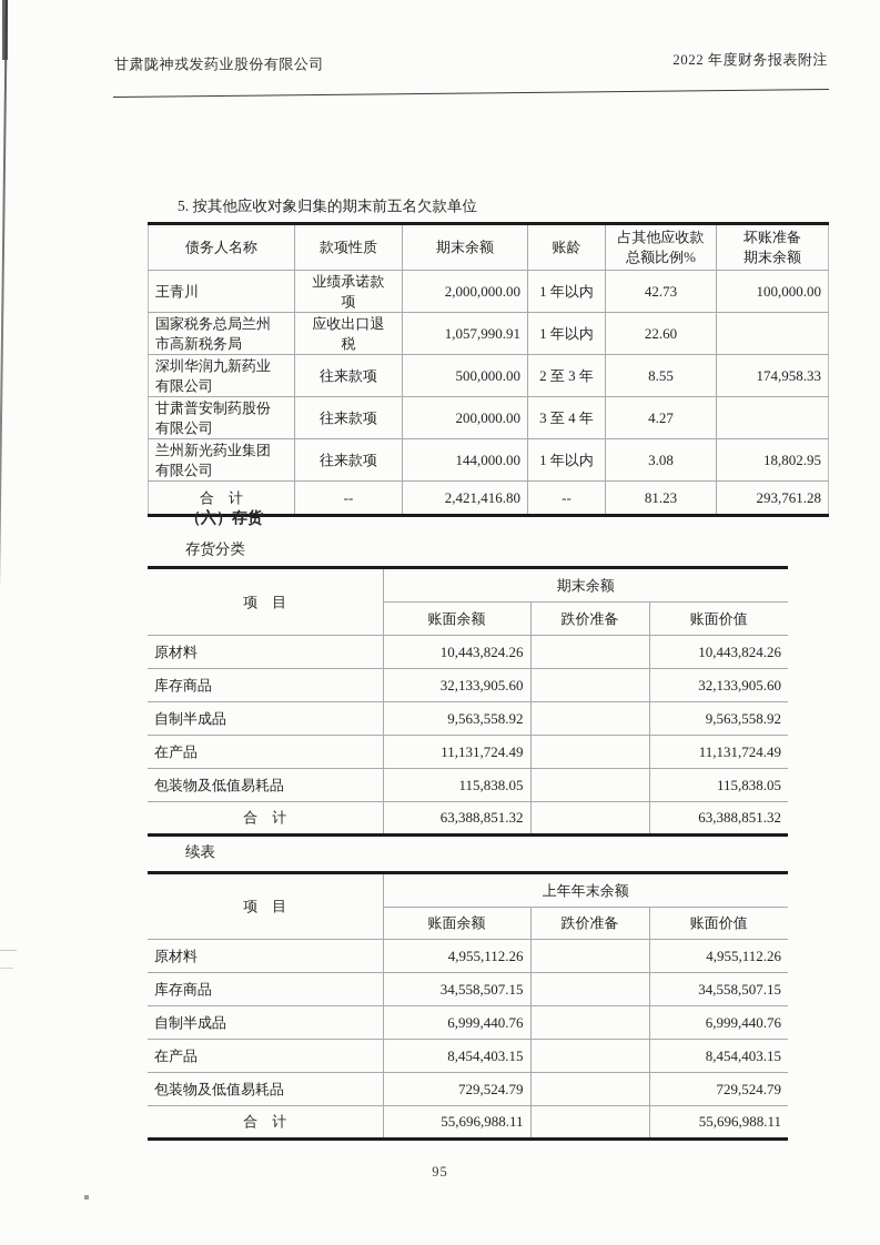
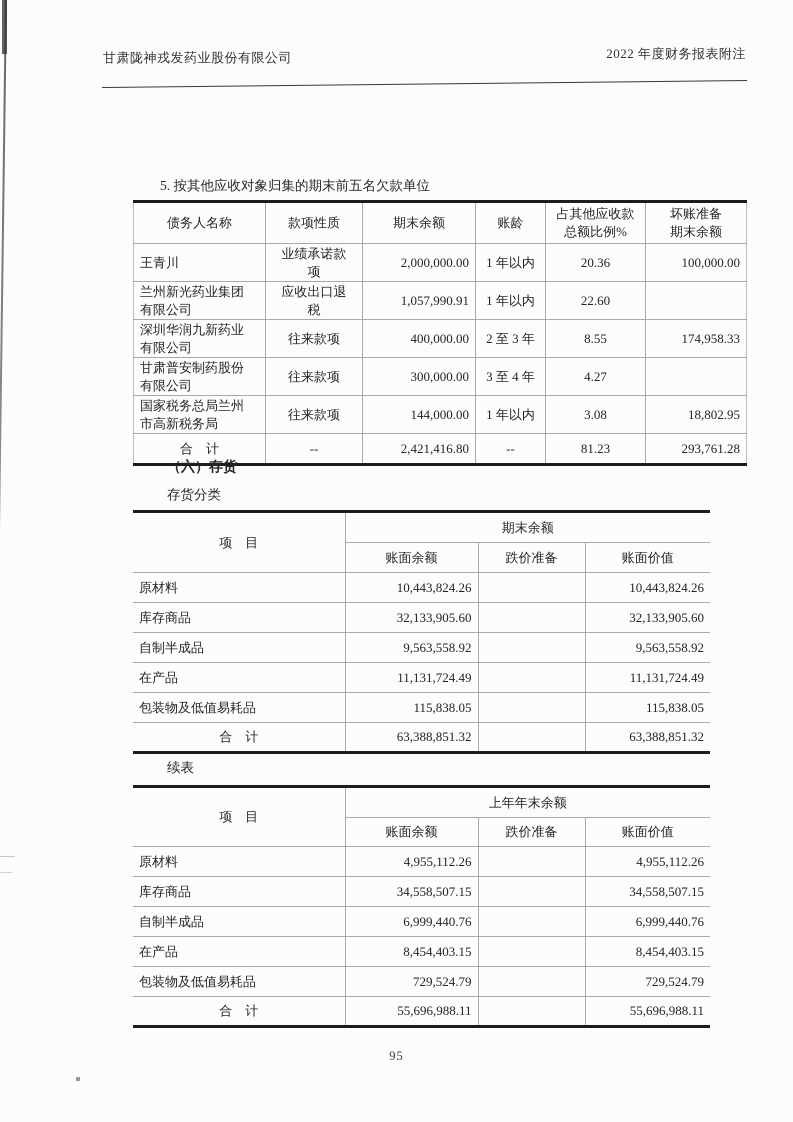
  甘肃陇神戎发药业股份有限公司
  2022 年度财务报表附注
  5. 按其他应收对象归集的期末前五名欠款单位
  债务人名称	款项性质	期末余额	账龄	占其他应收款 总额比例%	坏账准备 期末余额
- 王青川	业绩承诺款 项	2,000,000.00	1 年以内	42.73	100,000.00
+ 王青川	业绩承诺款 项	2,000,000.00	1 年以内	20.36	100,000.00
- 国家税务总局兰州 市高新税务局	应收出口退 税	1,057,990.91	1 年以内	22.60
+ 兰州新光药业集团 有限公司	应收出口退 税	1,057,990.91	1 年以内	22.60
- 深圳华润九新药业 有限公司	往来款项	500,000.00	2 至 3 年	8.55	174,958.33
+ 深圳华润九新药业 有限公司	往来款项	400,000.00	2 至 3 年	8.55	174,958.33
- 甘肃普安制药股份 有限公司	往来款项	200,000.00	3 至 4 年	4.27
+ 甘肃普安制药股份 有限公司	往来款项	300,000.00	3 至 4 年	4.27
- 兰州新光药业集团 有限公司	往来款项	144,000.00	1 年以内	3.08	18,802.95
+ 国家税务总局兰州 市高新税务局	往来款项	144,000.00	1 年以内	3.08	18,802.95
  合 计	--	2,421,416.80	--	81.23	293,761.28
  （六）存货
  存货分类
  项 目	期末余额
  账面余额	跌价准备	账面价值
  原材料	10,443,824.26		10,443,824.26
  库存商品	32,133,905.60		32,133,905.60
  自制半成品	9,563,558.92		9,563,558.92
  在产品	11,131,724.49		11,131,724.49
  包装物及低值易耗品	115,838.05		115,838.05
  合 计	63,388,851.32		63,388,851.32
  续表
  项 目	上年年末余额
  账面余额	跌价准备	账面价值
  原材料	4,955,112.26		4,955,112.26
  库存商品	34,558,507.15		34,558,507.15
  自制半成品	6,999,440.76		6,999,440.76
  在产品	8,454,403.15		8,454,403.15
  包装物及低值易耗品	729,524.79		729,524.79
  合 计	55,696,988.11		55,696,988.11
  95
